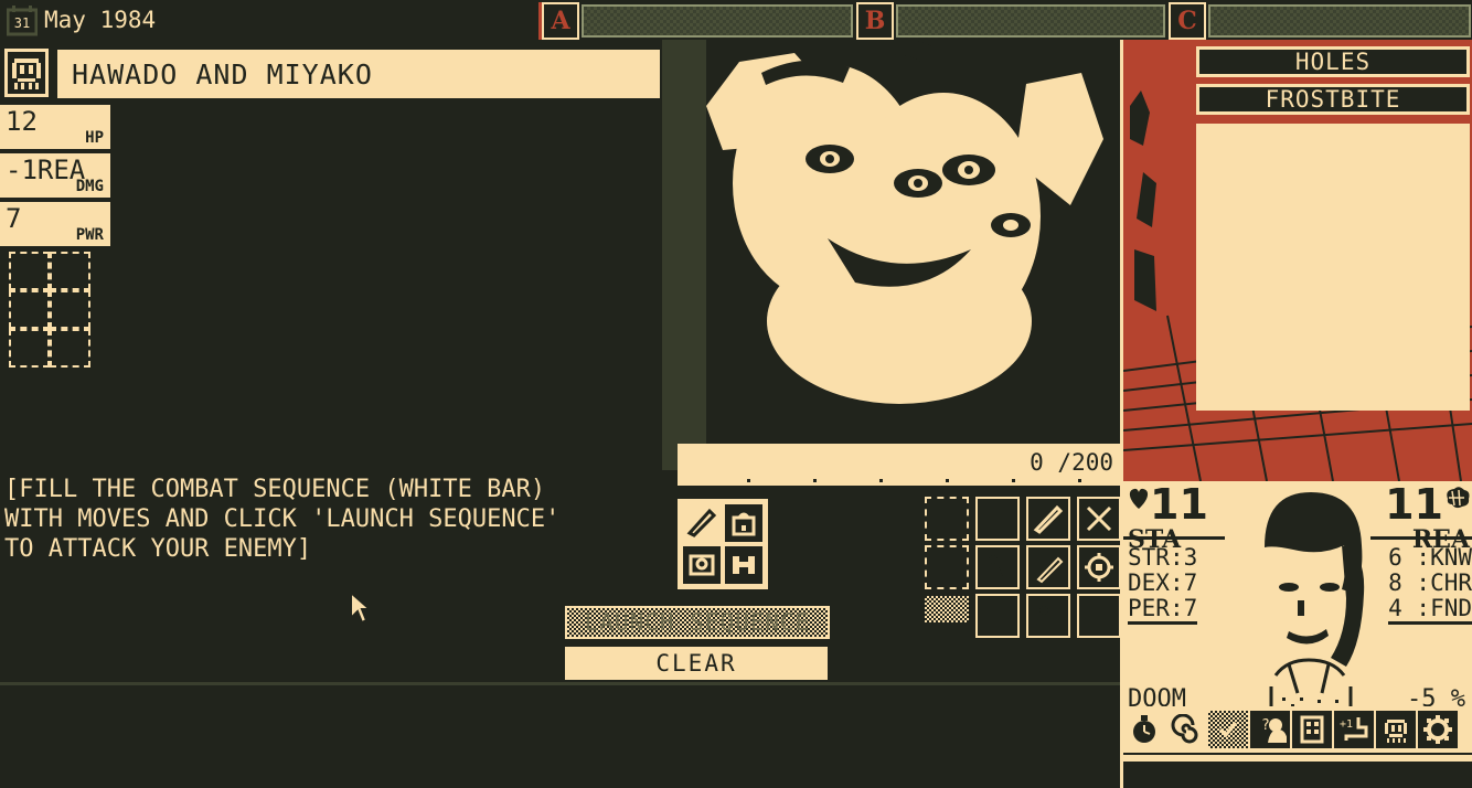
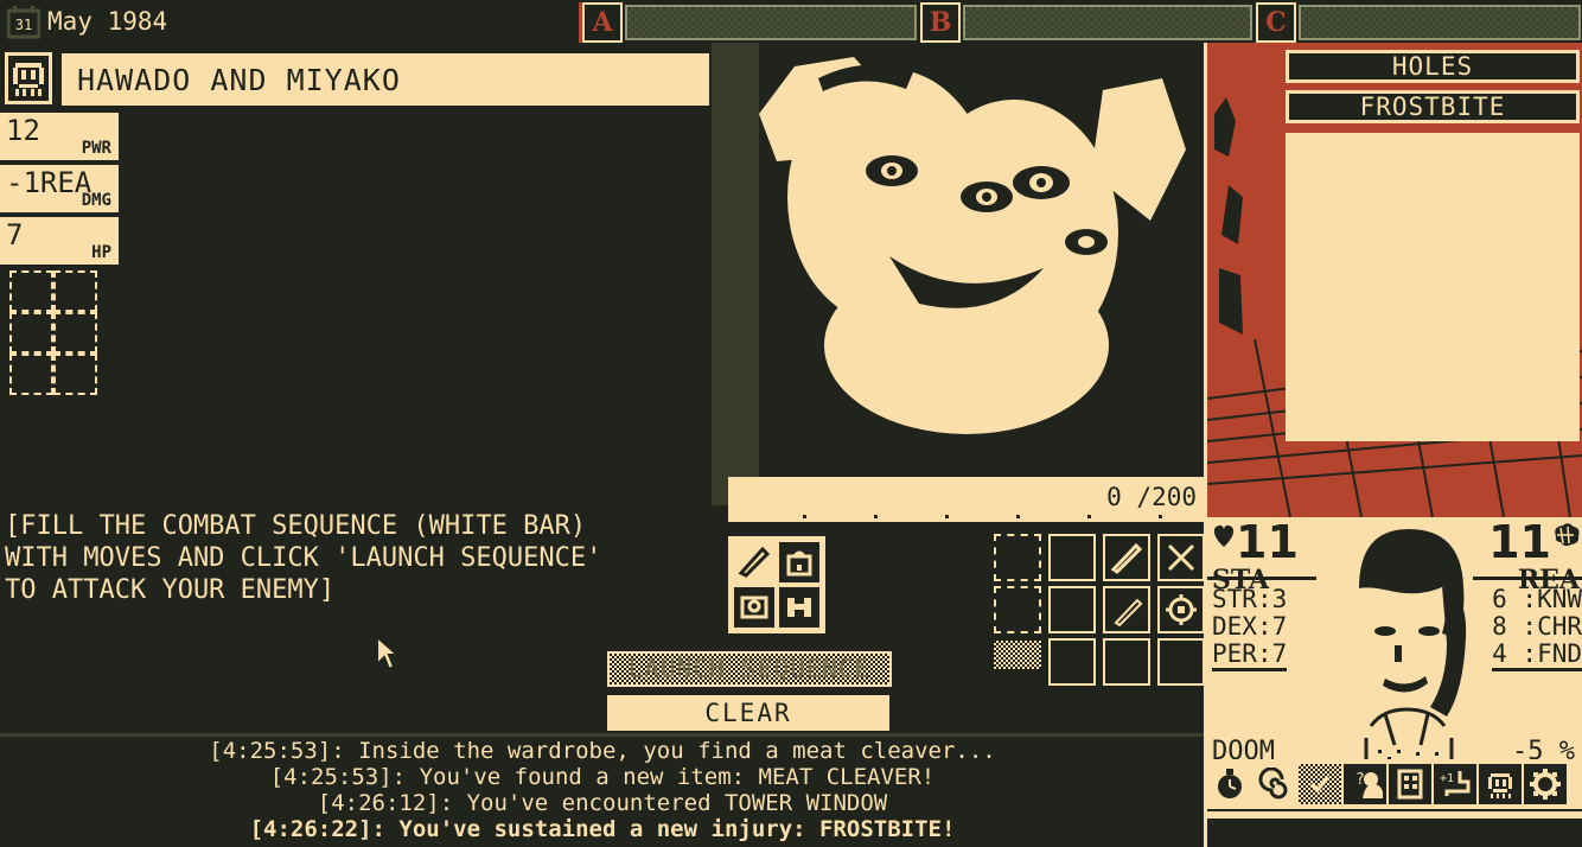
  31
  May 1984
  A
  B
  C
  HAWADO AND MIYAKO
  12
- HP
+ PWR
  -1REA
  DMG
  7
- PWR
+ HP
  [FILL THE COMBAT SEQUENCE (WHITE BAR)
  WITH MOVES AND CLICK 'LAUNCH SEQUENCE'
  TO ATTACK YOUR ENEMY]
  0 /200
  LAUNCH SEQUENCE
  CLEAR
+ [4:25:53]: Inside the wardrobe, you find a meat cleaver...
+ [4:25:53]: You've found a new item: MEAT CLEAVER!
+ [4:26:12]: You've encountered TOWER WINDOW
+ [4:26:22]: You've sustained a new injury: FROSTBITE!
  HOLES
  FROSTBITE
  11
  STA
  11
  REA
  STR:3
  DEX:7
  PER:7
  6 :KNW
  8 :CHR
  4 :FND
  DOOM
  -5 %
  ?
  +1
